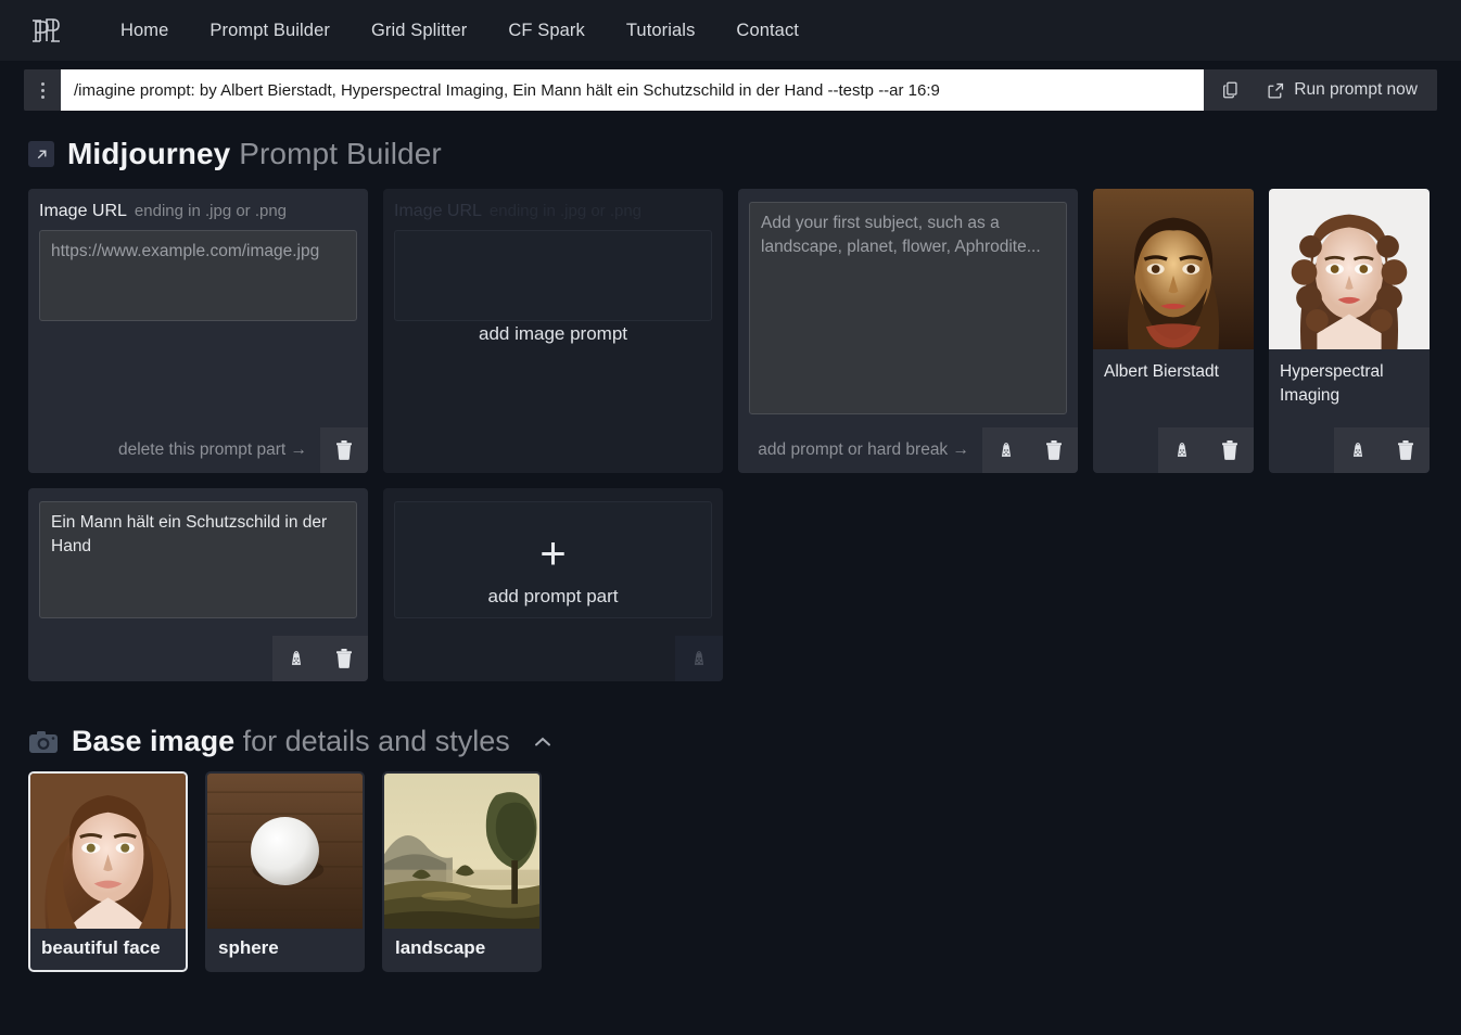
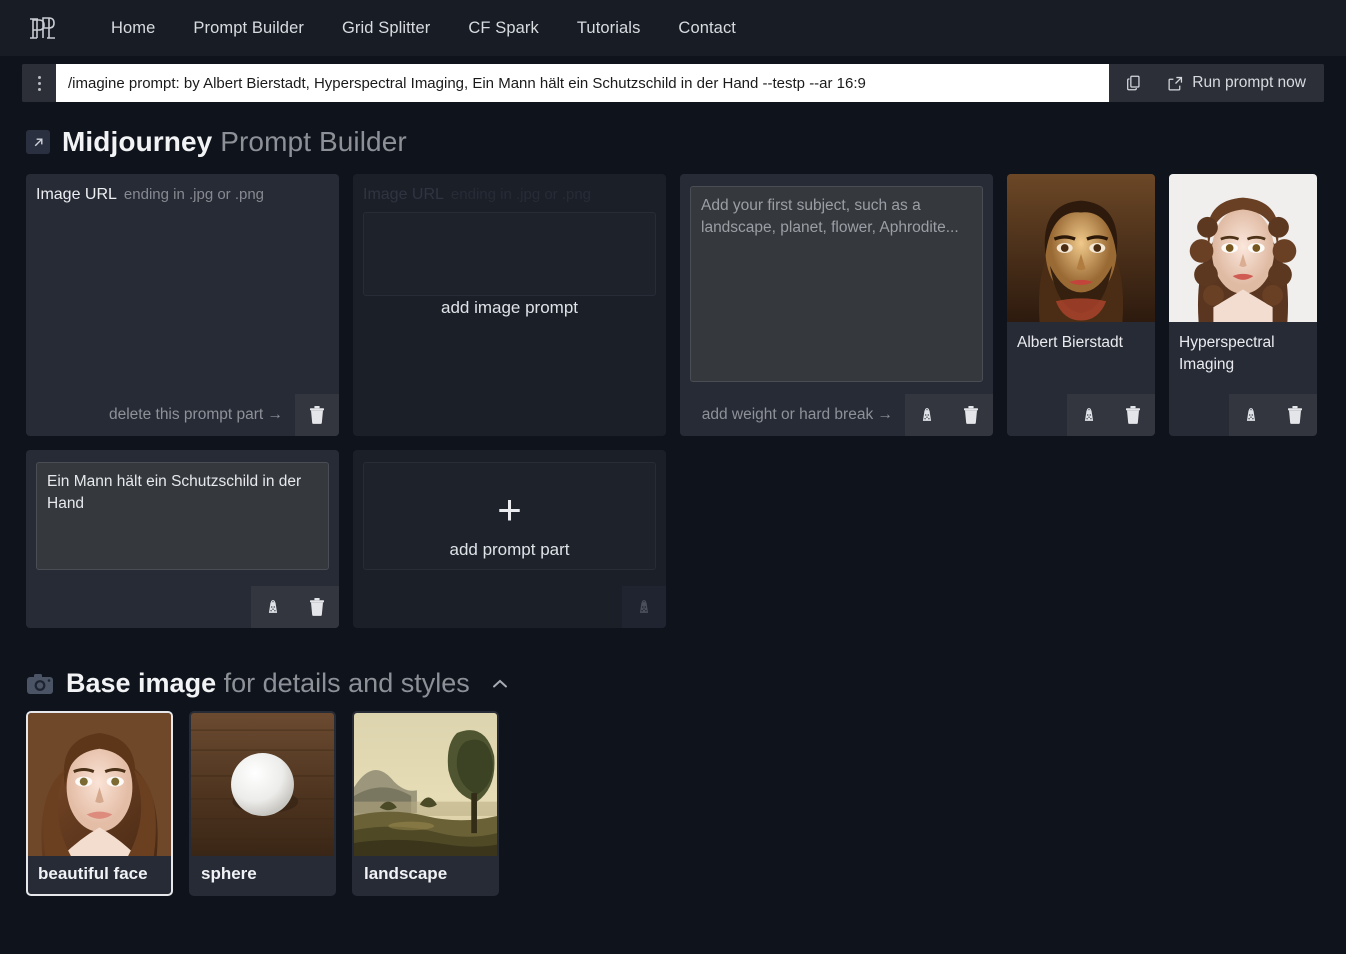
  Home
  Prompt Builder
  Grid Splitter
  CF Spark
  Tutorials
  Contact
  /imagine prompt: by Albert Bierstadt, Hyperspectral Imaging, Ein Mann hält ein Schutzschild in der Hand --testp --ar 16:9
  Run prompt now
  Midjourney Prompt Builder
  Image URL
  ending in .jpg or .png
- https://www.example.com/image.jpg
  delete this prompt part →
  Image URL
  add image prompt
- add prompt or hard break →
+ add weight or hard break →
  Albert Bierstadt
  Hyperspectral Imaging
  +
  add prompt part
  Base image for details and styles
  beautiful face
  sphere
  landscape
